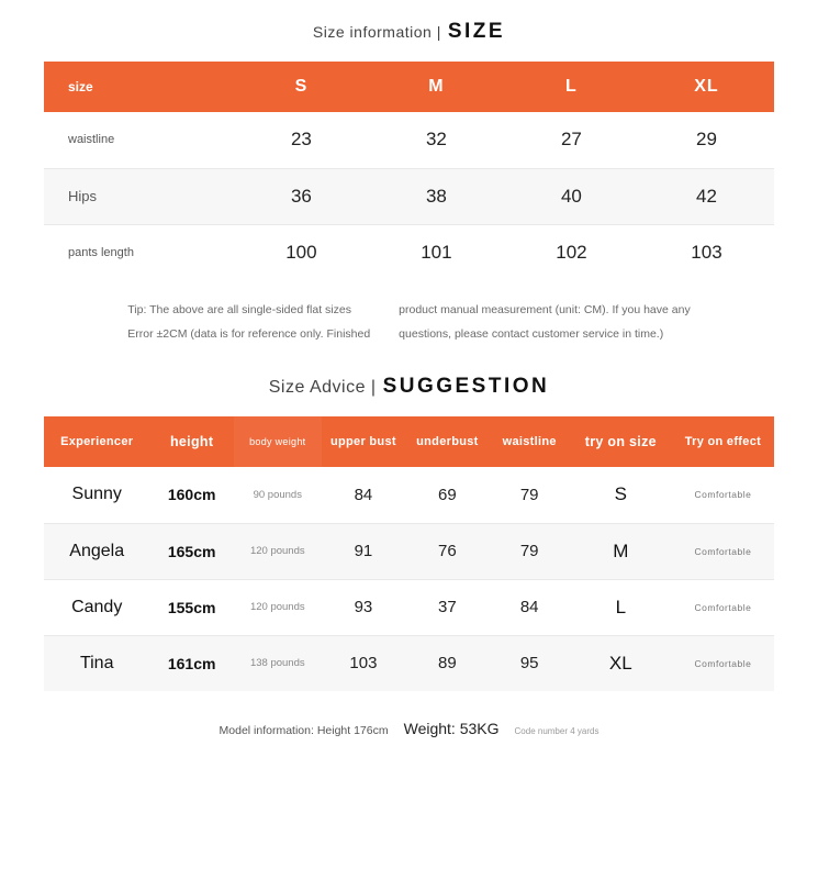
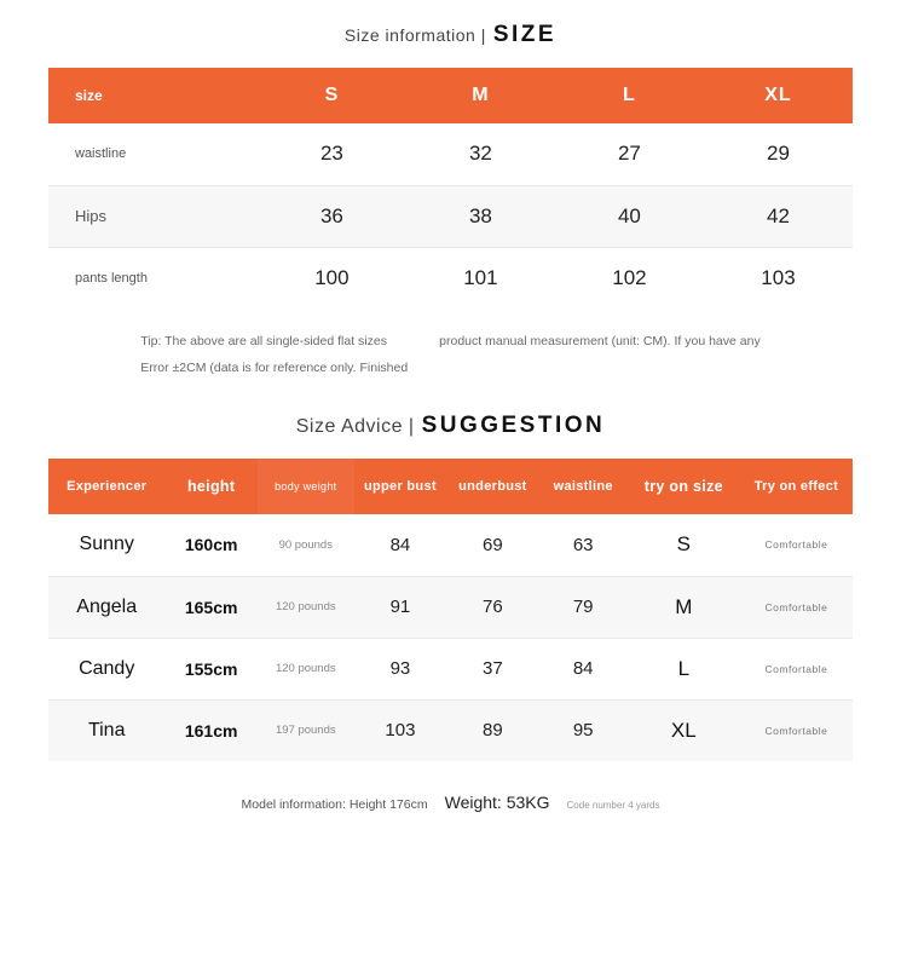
  Size information | SIZE
  size	S	M	L	XL
  waistline	23	32	27	29
  Hips	36	38	40	42
  pants length	100	101	102	103
  Tip: The above are all single-sided flat sizes
  Error ±2CM (data is for reference only. Finished
  product manual measurement (unit: CM). If you have any
- questions, please contact customer service in time.)
  Size Advice | SUGGESTION
  Experiencer	height	body weight	upper bust	underbust	waistline	try on size	Try on effect
- Sunny	160cm	90 pounds	84	69	79	S	Comfortable
+ Sunny	160cm	90 pounds	84	69	63	S	Comfortable
  Angela	165cm	120 pounds	91	76	79	M	Comfortable
  Candy	155cm	120 pounds	93	37	84	L	Comfortable
- Tina	161cm	138 pounds	103	89	95	XL	Comfortable
+ Tina	161cm	197 pounds	103	89	95	XL	Comfortable
  Model information: Height 176cm
  Weight: 53KG
  Code number 4 yards
